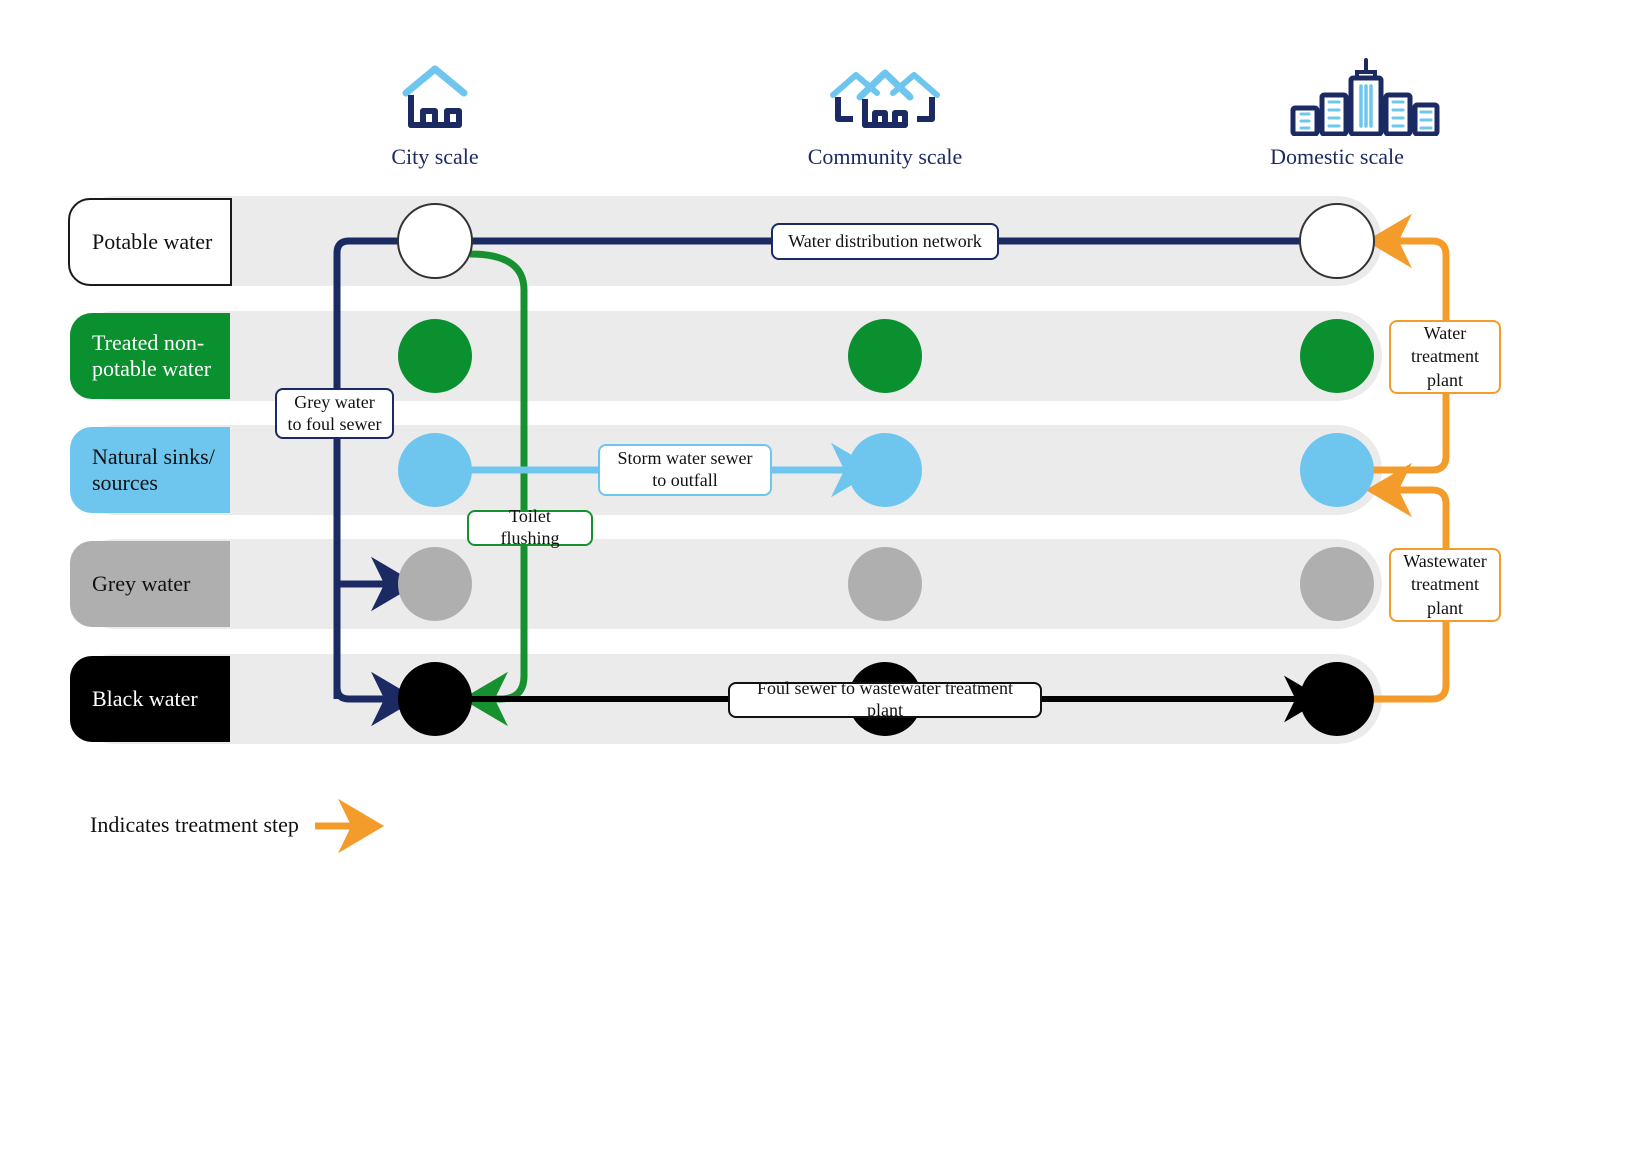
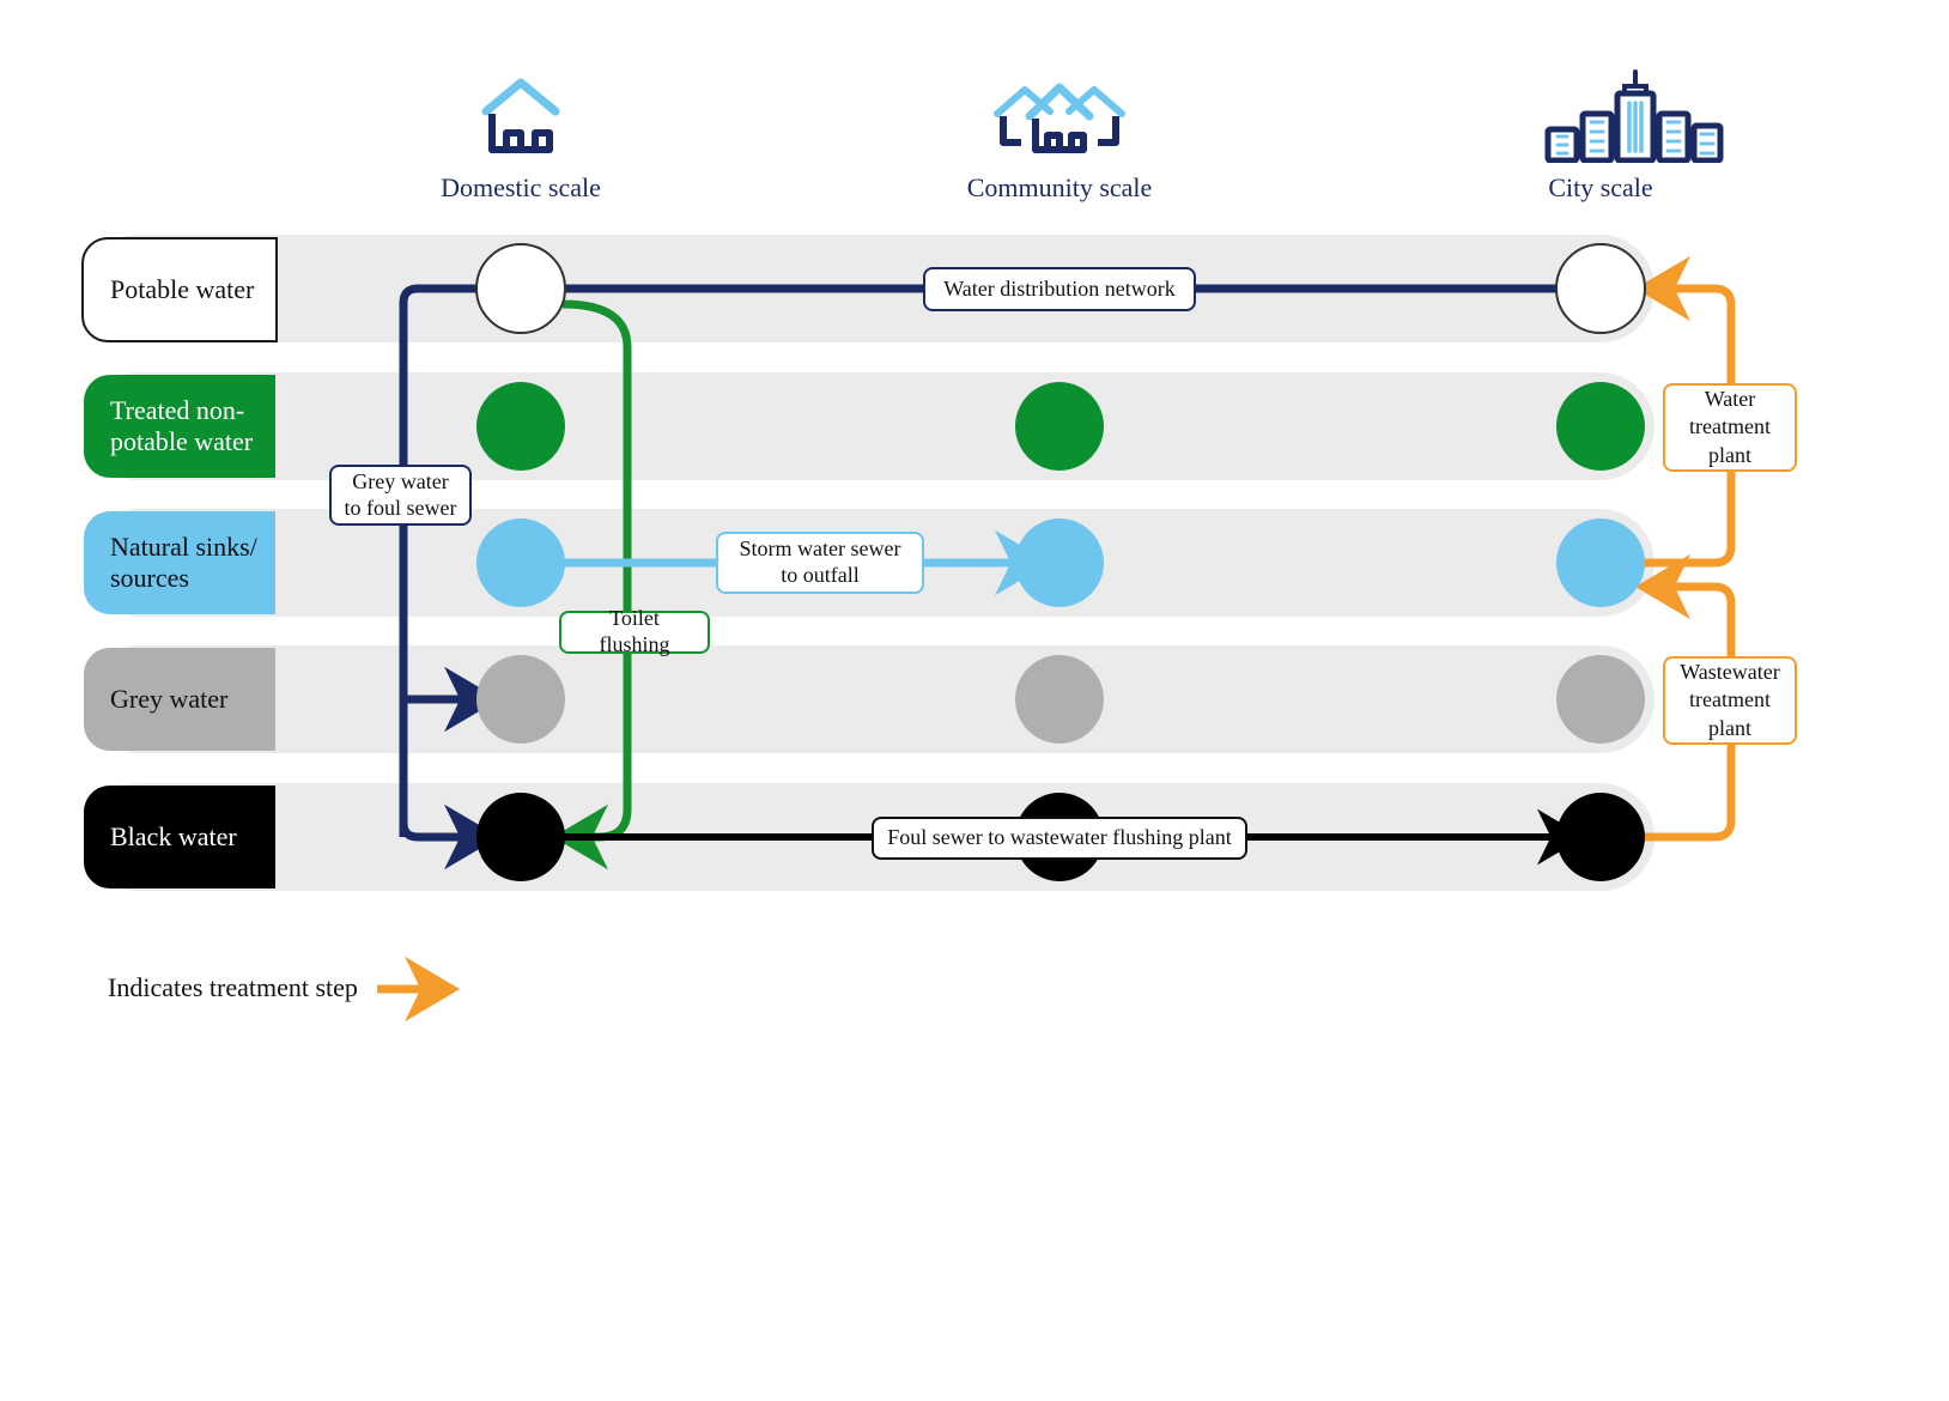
- City scale
+ Domestic scale
  Community scale
- Domestic scale
+ City scale
  Potable water
  Treated non-
  potable water
  Natural sinks/
  sources
  Grey water
  Black water
  Water distribution network
  Grey water
  to foul sewer
  Storm water sewer
  to outfall
  Toilet flushing
- Foul sewer to wastewater treatment plant
+ Foul sewer to wastewater flushing plant
  Water
  treatment
  plant
  Wastewater
  treatment
  plant
  Indicates treatment step
